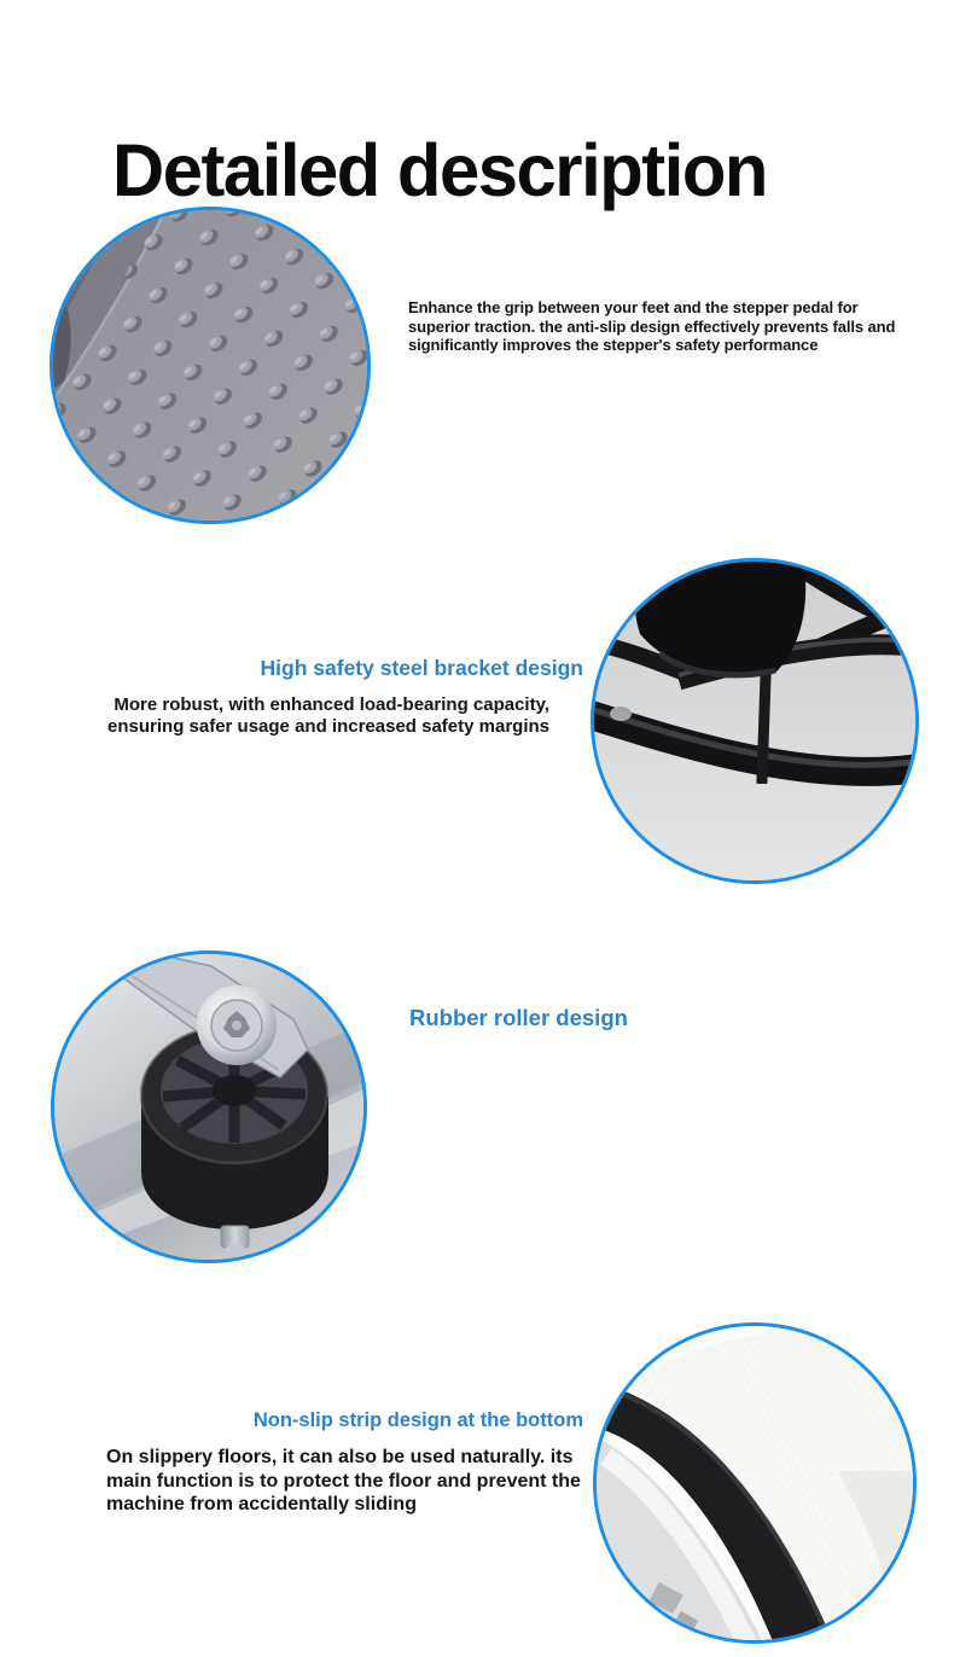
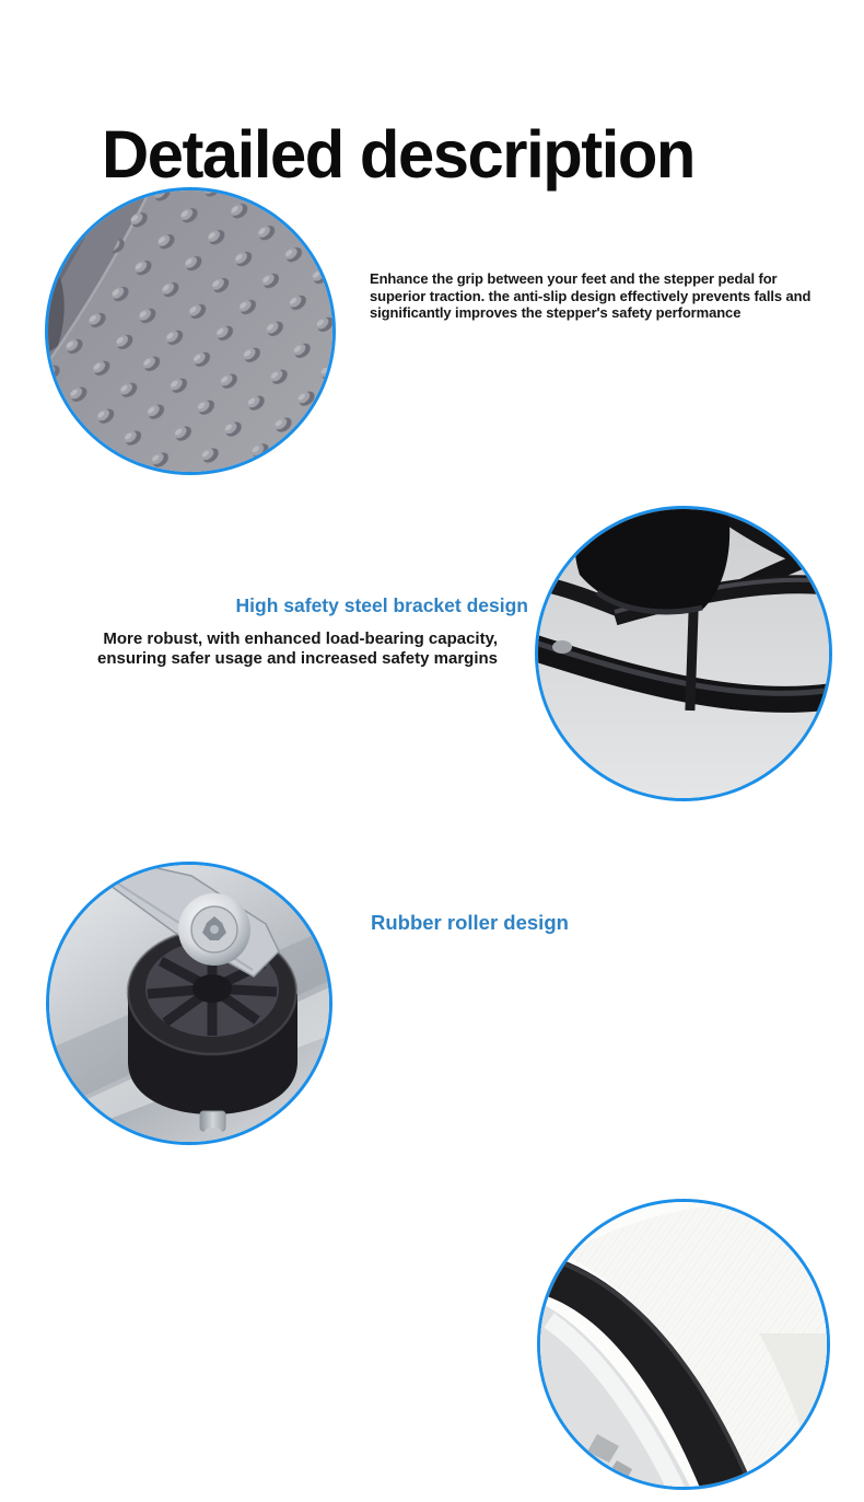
  Detailed description
  Enhance the grip between your feet and the stepper pedal for superior traction. the anti-slip design effectively prevents falls and significantly improves the stepper's safety performance
  High safety steel bracket design
  More robust, with enhanced load-bearing capacity, ensuring safer usage and increased safety margins
  Rubber roller design
- Non-slip strip design at the bottom
- On slippery floors, it can also be used naturally. its main function is to protect the floor and prevent the machine from accidentally sliding
